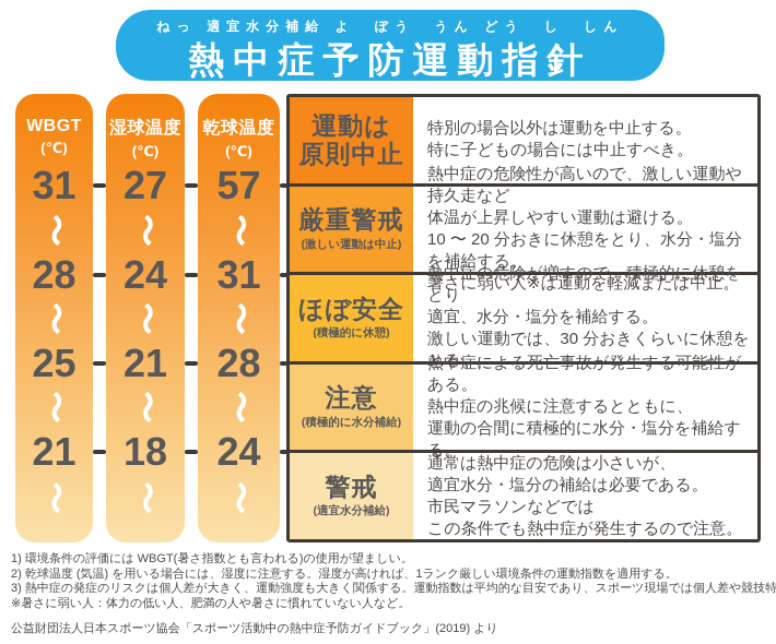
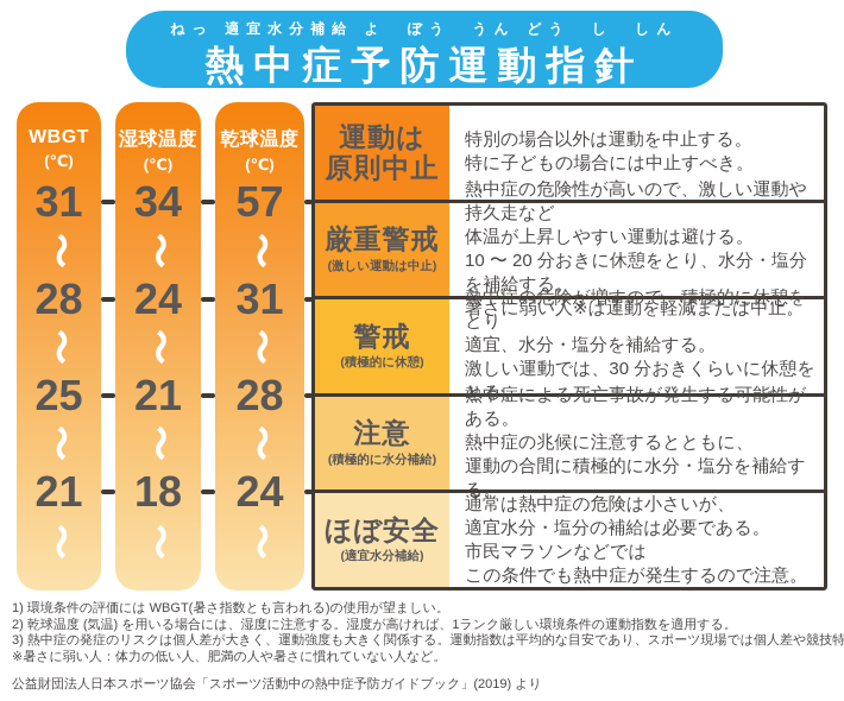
  ねっ 適宜水分補給 よ ぼう うん どう し しん
  熱中症予防運動指針
  WBGT
  (℃)
  31
  28
  25
  21
  湿球温度
  (℃)
- 27
+ 34
  24
  21
  18
  乾球温度
  (℃)
  57
  31
  28
  24
  運動は
  原則中止
  特別の場合以外は運動を中止する。
  特に子どもの場合には中止すべき。
  厳重警戒
  (激しい運動は中止)
  熱中症の危険性が高いので、激しい運動や持久走など
  体温が上昇しやすい運動は避ける。
  10 〜 20 分おきに休憩をとり、水分・塩分を補給する。
- ほぼ安全
+ 警戒
  (積極的に休憩)
  熱中症の危険が増すので、積極的に休憩をとり
  適宜、水分・塩分を補給する。
  激しい運動では、30 分おきくらいに休憩を
  注意
  (積極的に水分補給)
  熱中症による死亡事故が発生する可能性がある。
  熱中症の兆候に注意するとともに、
  運動の合間に積極的に水分・塩分を補給す
- 警戒
+ ほぼ安全
  (適宜水分補給)
  通常は熱中症の危険は小さいが、
  適宜水分・塩分の補給は必要である。
  市民マラソンなどでは
  この条件でも熱中症が発生するので注意。
  1) 環境条件の評価には WBGT(暑さ指数とも言われる)の使用が望ましい。
  2) 乾球温度 (気温) を用いる場合には、湿度に注意する。湿度が高ければ、1ランク厳しい環境条件の運動指数を適用する。
  3) 熱中症の発症のリスクは個人差が大きく、運動強度も大きく関係する。運動指数は平均的な目安であり、スポーツ現場では個人差や競技特
  ※暑さに弱い人：体力の低い人、肥満の人や暑さに慣れていない人など。
  公益財団法人日本スポーツ協会「スポーツ活動中の熱中症予防ガイドブック」(2019) より
